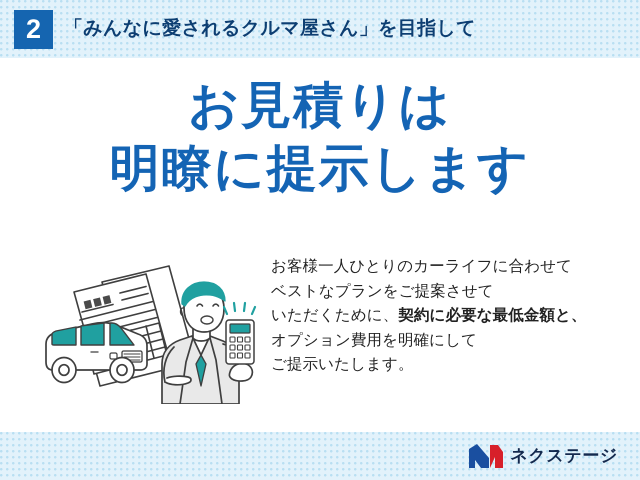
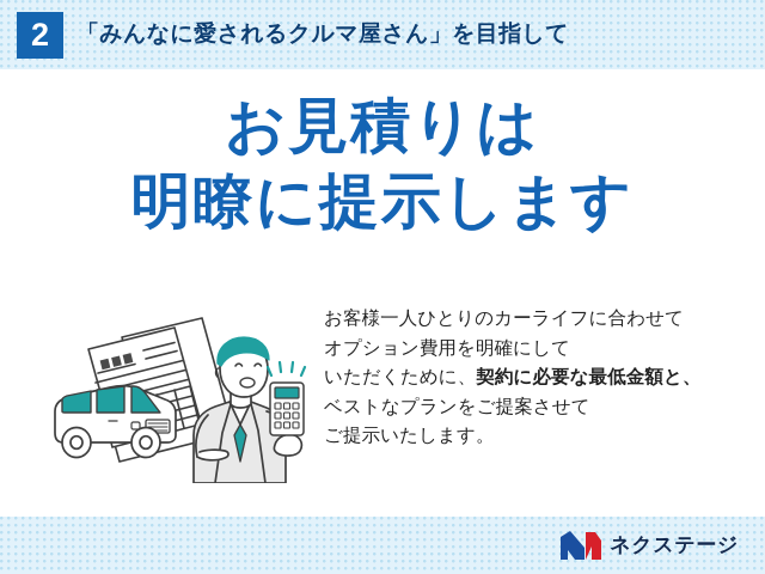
  2
  「みんなに愛されるクルマ屋さん」を目指して
  お見積りは
  明瞭に提示します
  お客様一人ひとりのカーライフに合わせて
- ベストなプランをご提案させて
+ オプション費用を明確にして
  いただくために、契約に必要な最低金額と、
- オプション費用を明確にして
+ ベストなプランをご提案させて
  ご提示いたします。
  ネクステージ
